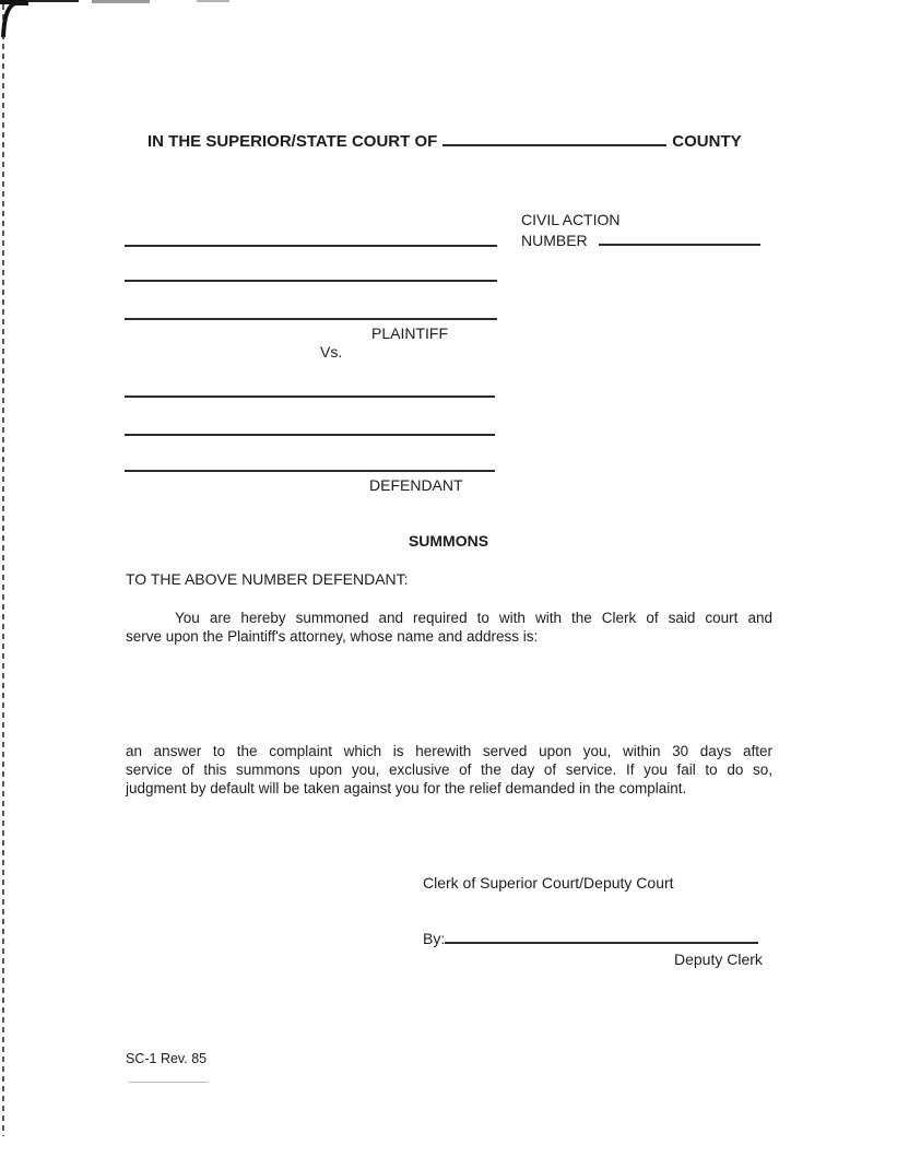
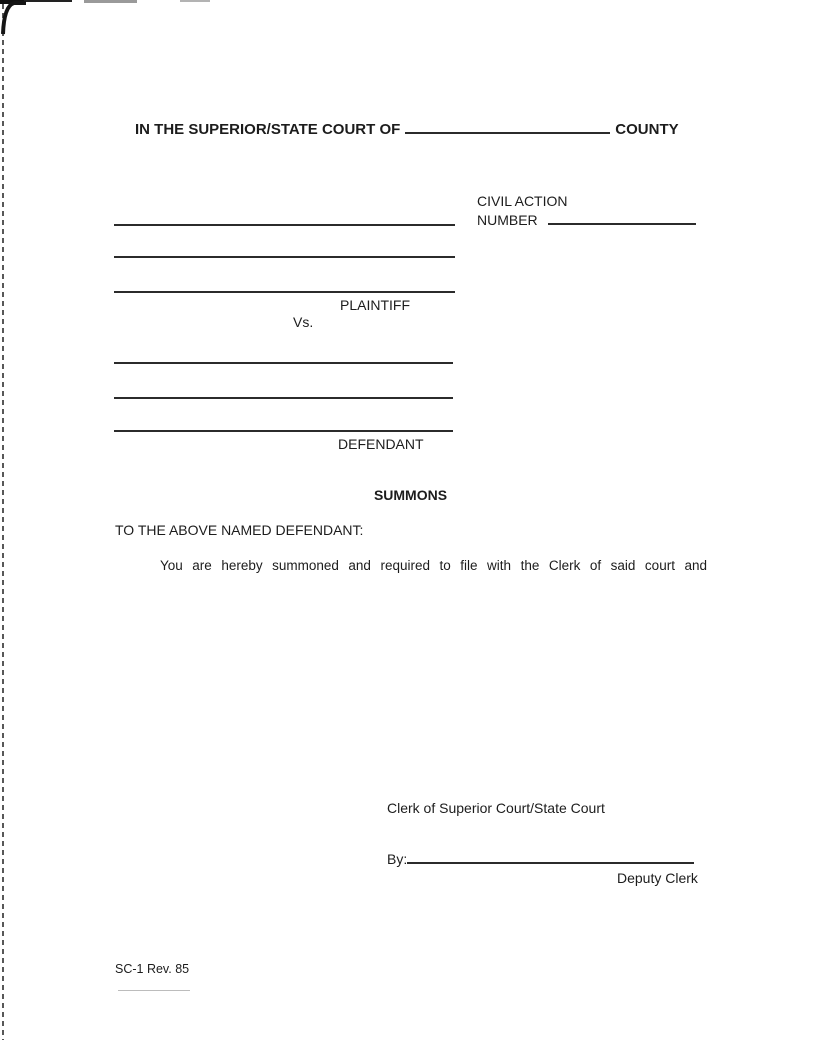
  IN THE SUPERIOR/STATE COURT OF
  COUNTY
  CIVIL ACTION
  NUMBER
  PLAINTIFF
  Vs.
  DEFENDANT
  SUMMONS
- TO THE ABOVE NUMBER DEFENDANT:
+ TO THE ABOVE NAMED DEFENDANT:
- You are hereby summoned and required to with with the Clerk of said court and
+ You are hereby summoned and required to file with the Clerk of said court and
- serve upon the Plaintiff's attorney, whose name and address is:
- an answer to the complaint which is herewith served upon you, within 30 days after
- service of this summons upon you, exclusive of the day of service. If you fail to do so,
- judgment by default will be taken against you for the relief demanded in the complaint.
- Clerk of Superior Court/Deputy Court
+ Clerk of Superior Court/State Court
  By:
  Deputy Clerk
  SC-1 Rev. 85
